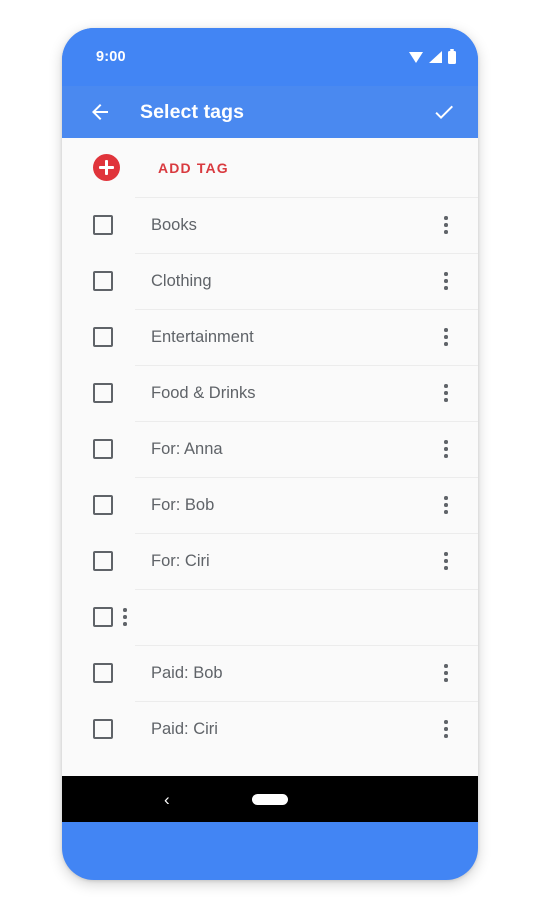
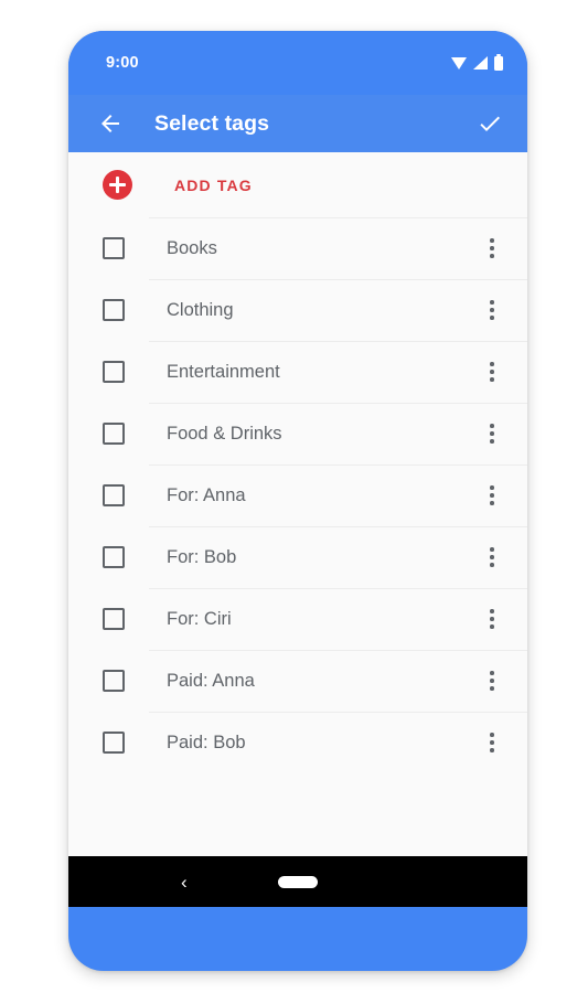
  9:00
  Select tags
  ADD TAG
  Books
  Clothing
  Entertainment
  Food & Drinks
  For: Anna
  For: Bob
  For: Ciri
+ Paid: Anna
  Paid: Bob
- Paid: Ciri
  ‹
